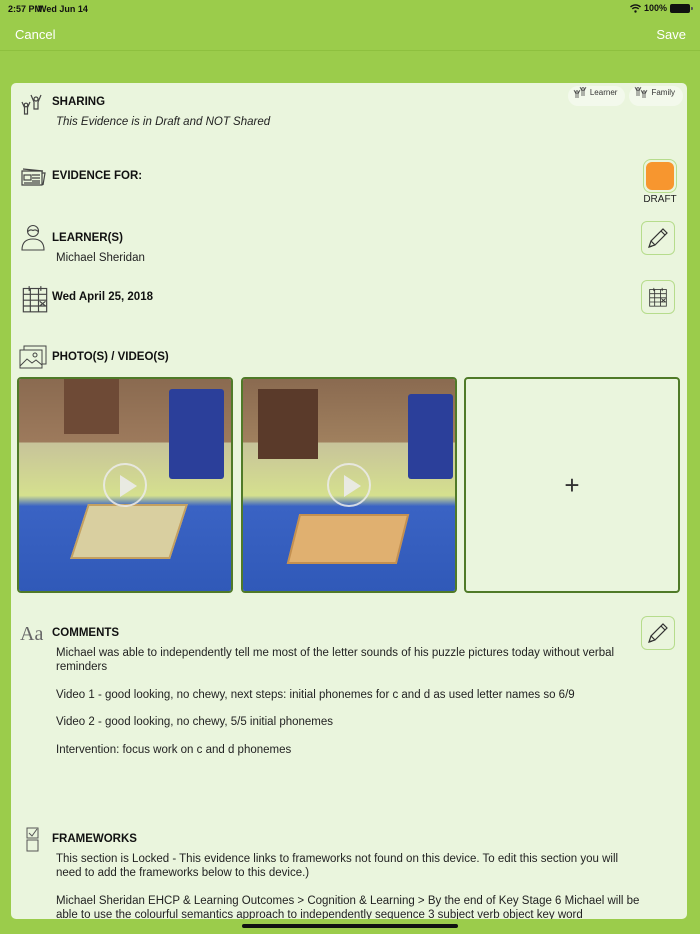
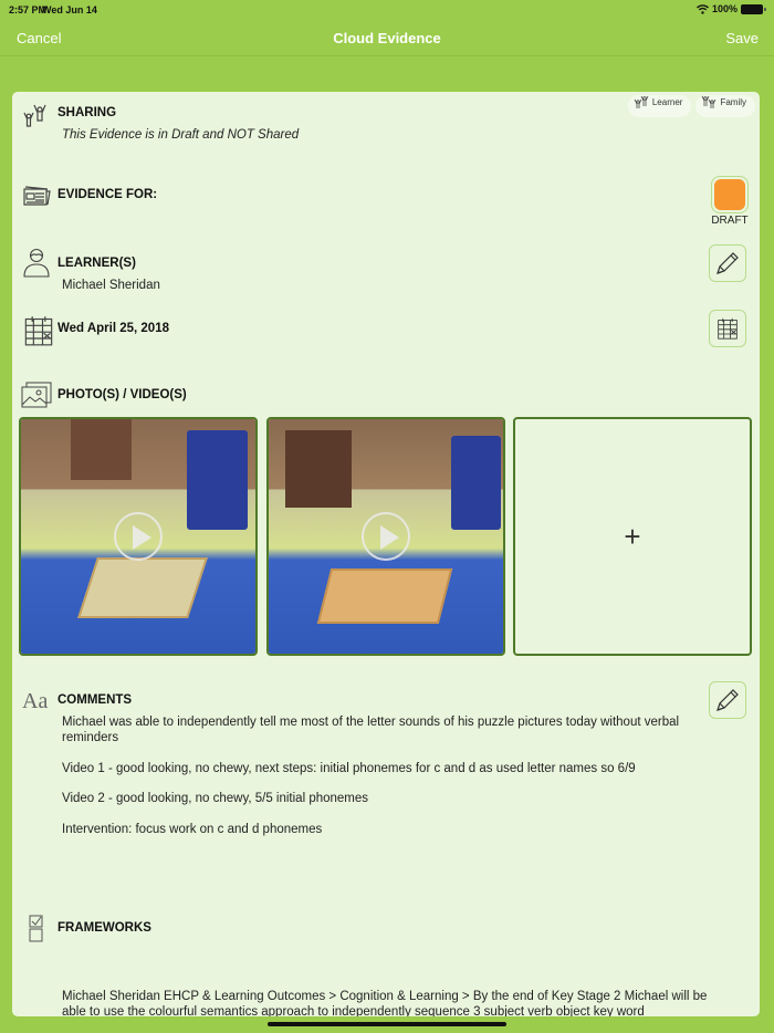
  2:57 PM
  Wed Jun 14
  100%
  Cancel
+ Cloud Evidence
  Save
  Learner
  Family
  SHARING
  This Evidence is in Draft and NOT Shared
  EVIDENCE FOR:
  DRAFT
  LEARNER(S)
  Michael Sheridan
  Wed April 25, 2018
  PHOTO(S) / VIDEO(S)
  +
  Aa
  COMMENTS
  Michael was able to independently tell me most of the letter sounds of his puzzle pictures today without verbal reminders
  Video 1 - good looking, no chewy, next steps: initial phonemes for c and d as used letter names so 6/9
  Video 2 - good looking, no chewy, 5/5 initial phonemes
  Intervention: focus work on c and d phonemes
  FRAMEWORKS
- This section is Locked - This evidence links to frameworks not found on this device. To edit this section you will need to add the frameworks below to this device.)
- Michael Sheridan EHCP & Learning Outcomes > Cognition & Learning > By the end of Key Stage 6 Michael will be able to use the colourful semantics approach to independently sequence 3 subject verb object key word
+ Michael Sheridan EHCP & Learning Outcomes > Cognition & Learning > By the end of Key Stage 2 Michael will be able to use the colourful semantics approach to independently sequence 3 subject verb object key word
